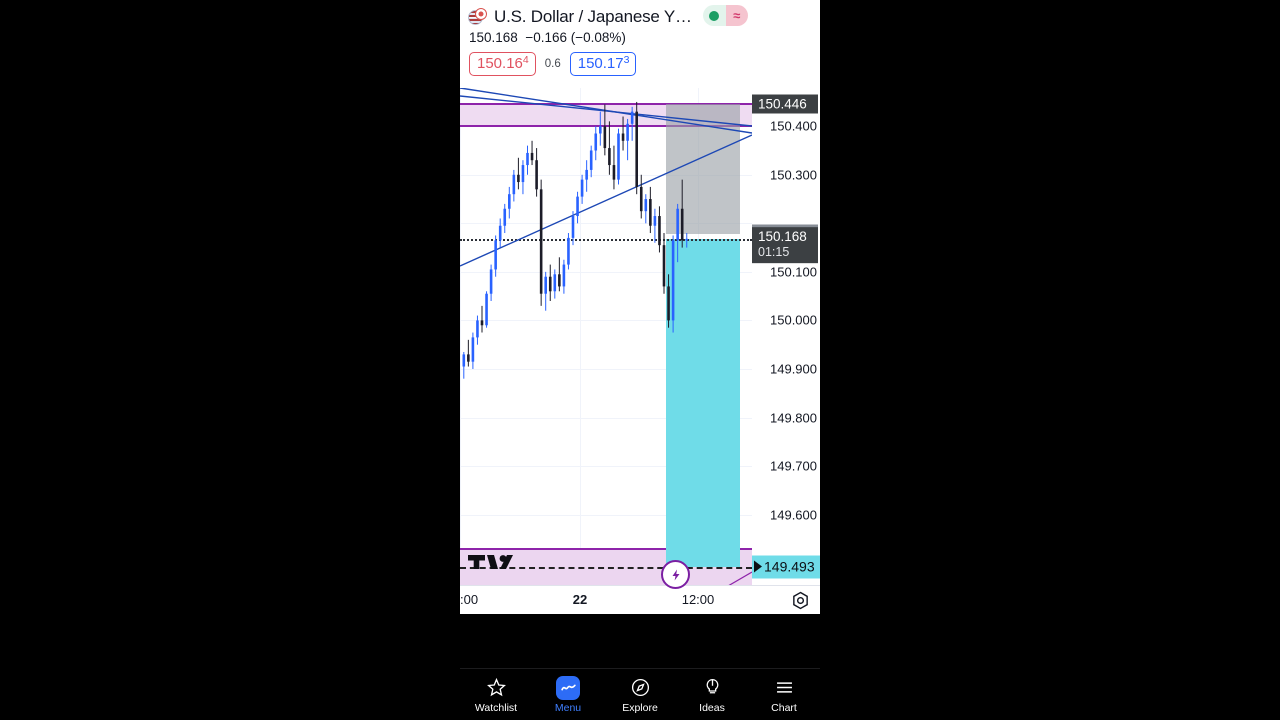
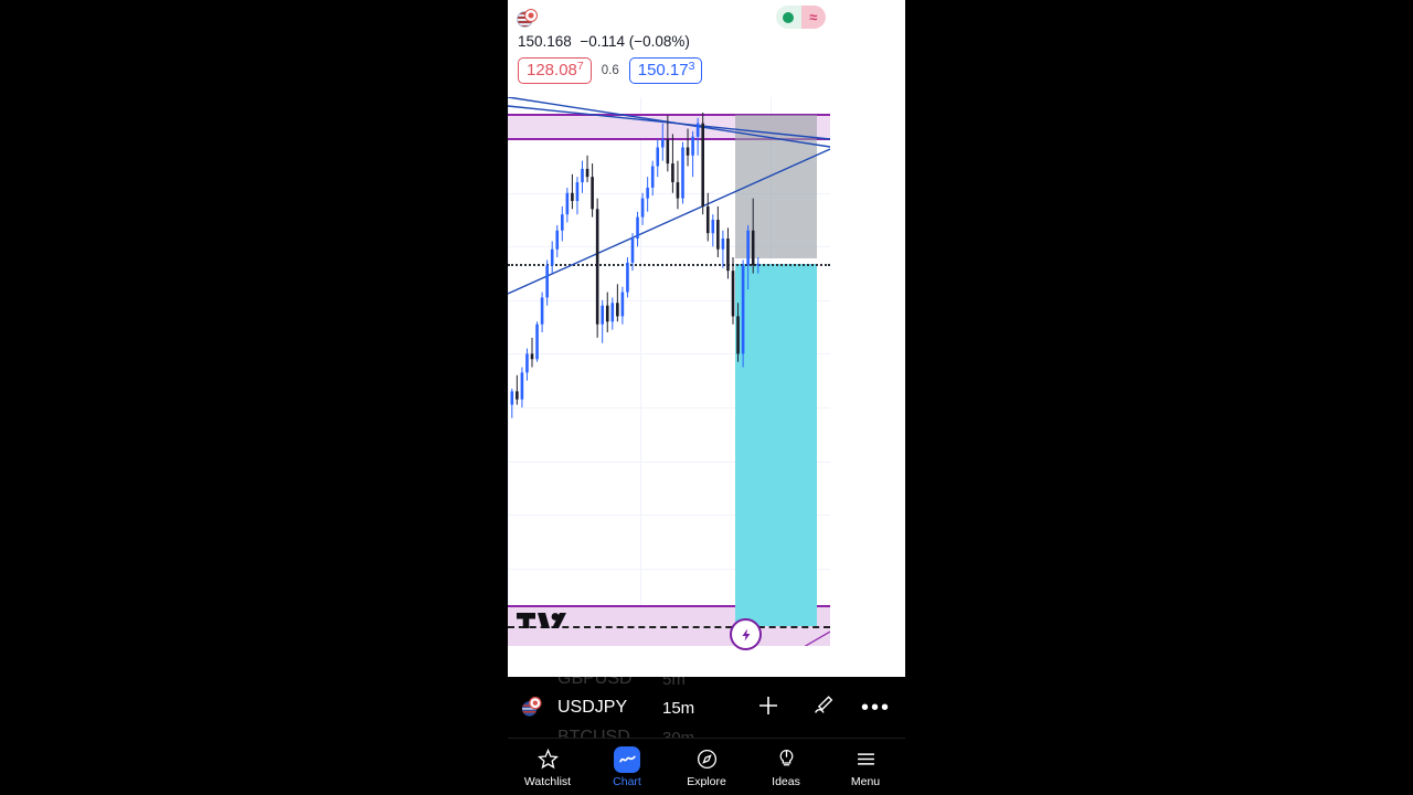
- 150.400
- 150.300
- 150.100
- 150.000
- 149.900
- 149.800
- 149.700
- 149.600
- 150.446
- 150.168
- 01:15
- 149.493
- :00
- 22
- 12:00
- U.S. Dollar / Japanese Y…
  ≈
- 150.168 −0.166 (−0.08%)
+ 150.168 −0.114 (−0.08%)
- 150.16
+ 128.08
- 4
+ 7
  0.6
  150.17
  3
+ GBPUSD
+ 5m
+ USDJPY
+ 15m
+ •••
  Watchlist
- Menu
+ Chart
  Explore
  Ideas
- Chart
+ Menu
